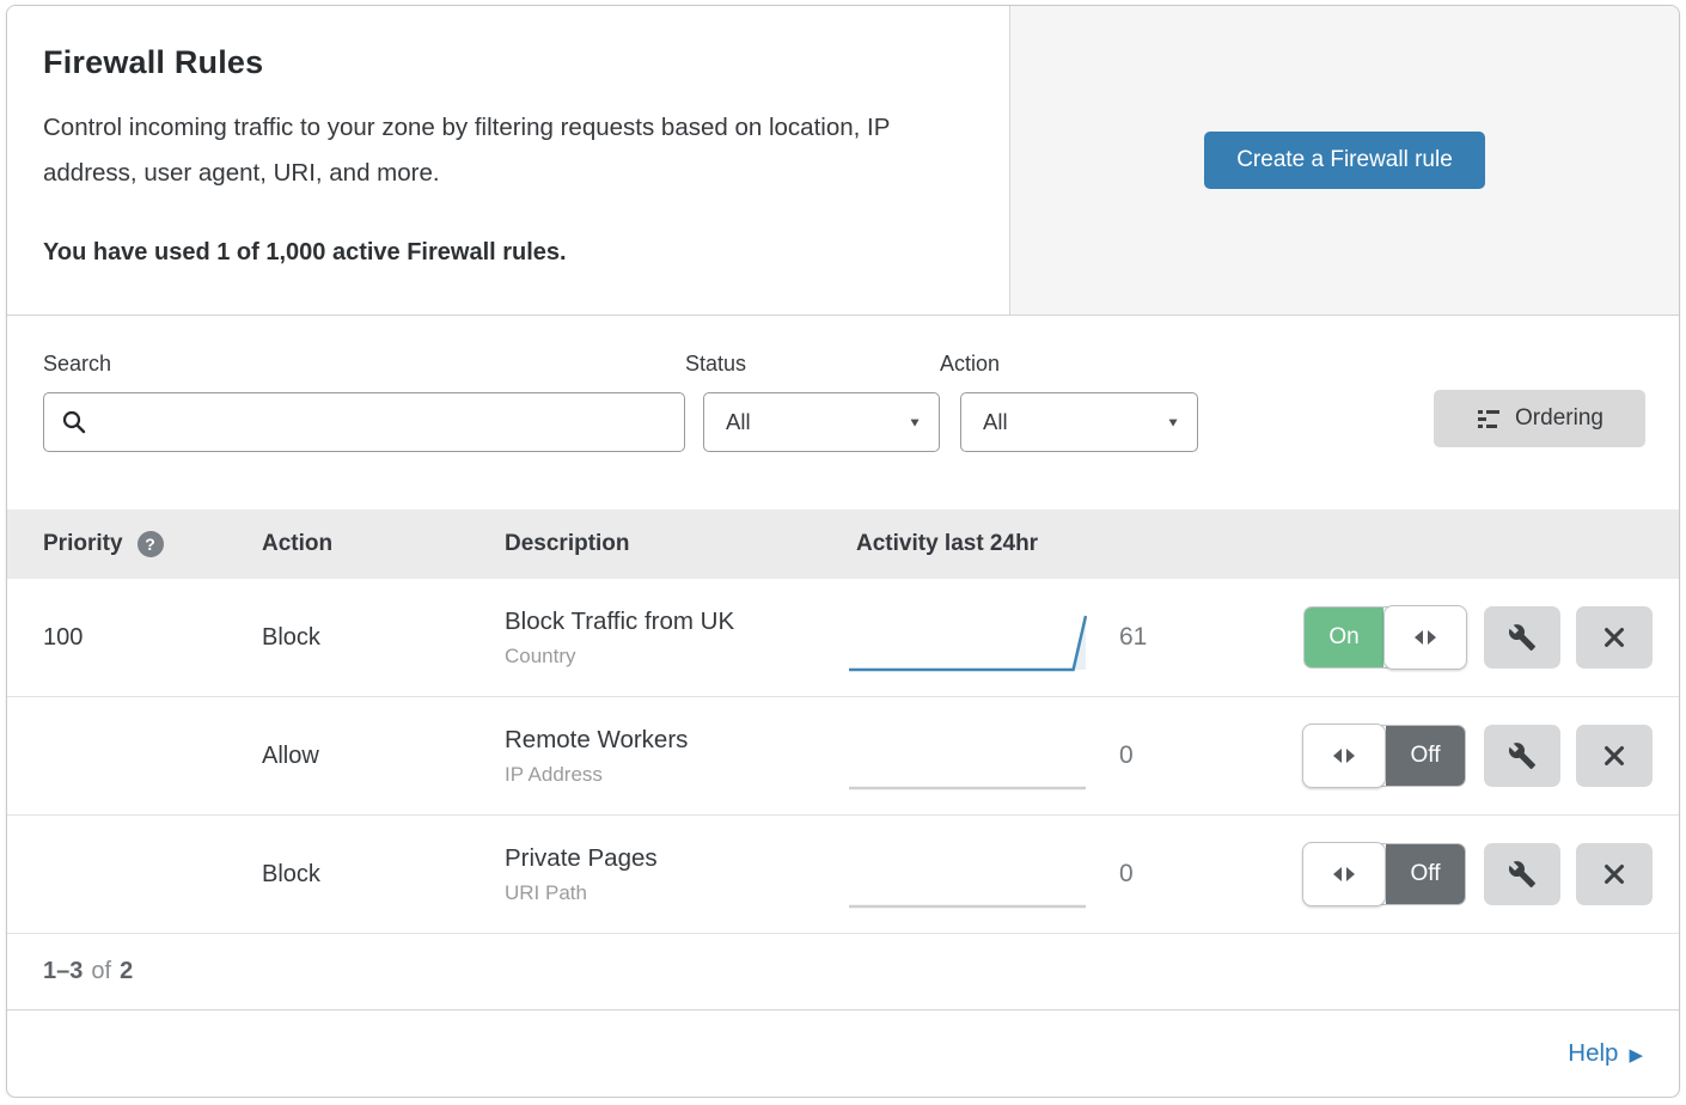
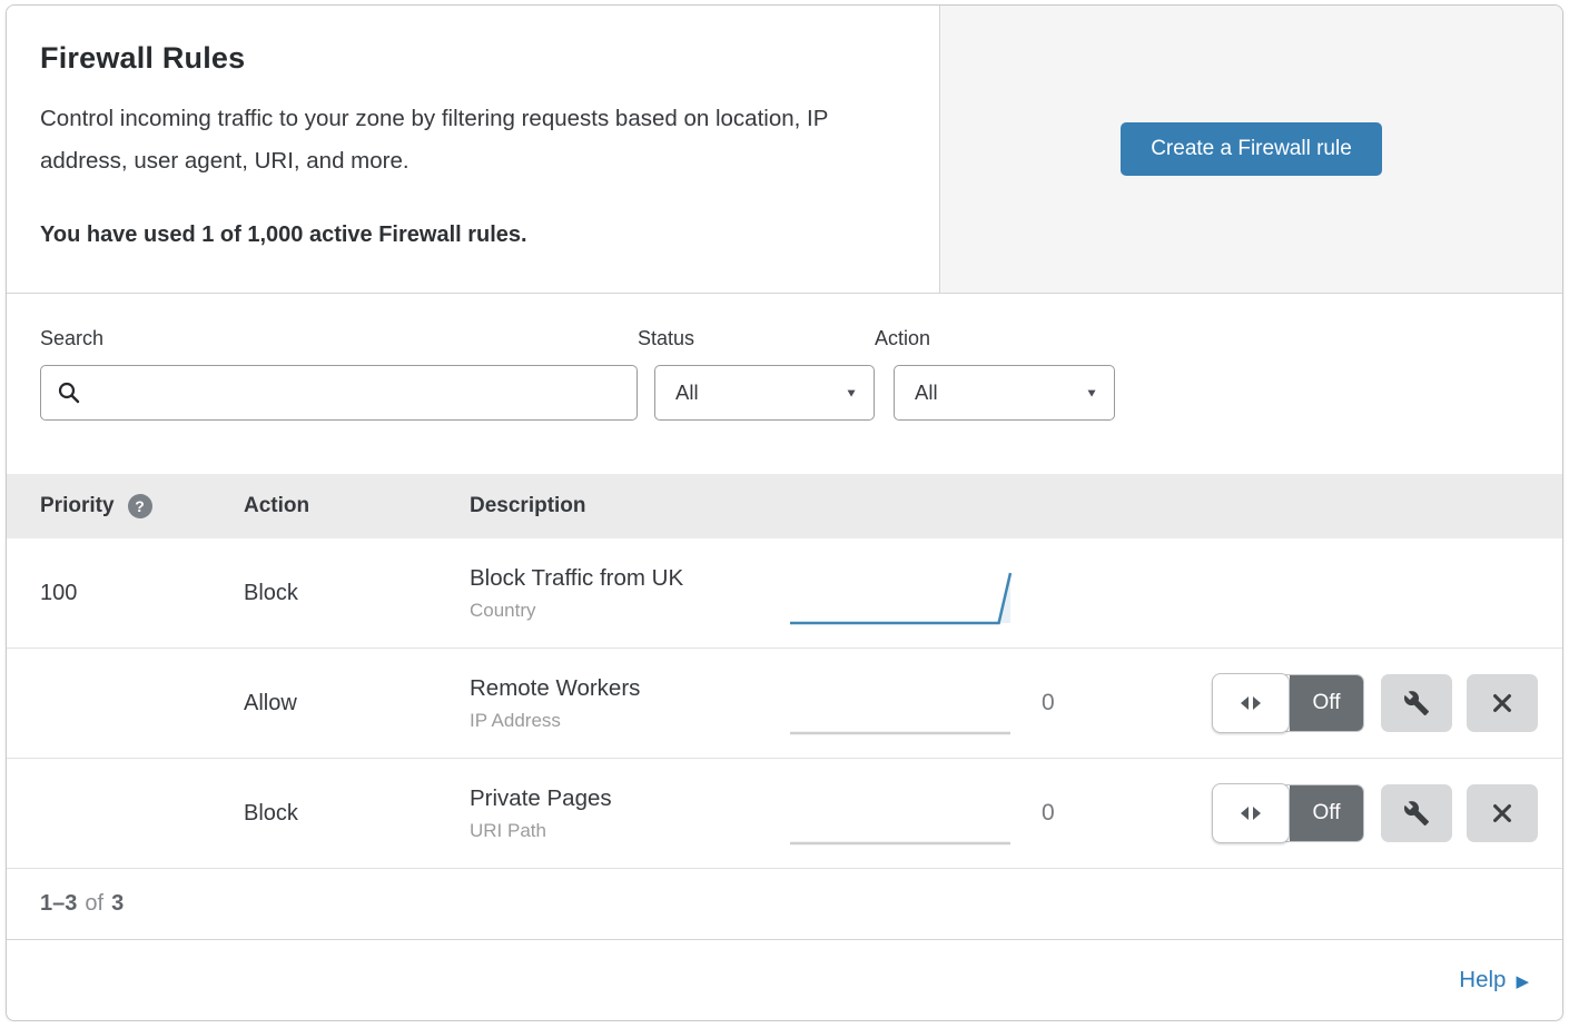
  Firewall Rules
  Control incoming traffic to your zone by filtering requests based on location, IP address, user agent, URI, and more.
  You have used 1 of 1,000 active Firewall rules.
  Create a Firewall rule
  Search
  Status
  All
  ▼
  Action
  All
  ▼
- Ordering
  Priority
  ?
  Action
  Description
- Activity last 24hr
  100
  Block
  Block Traffic from UK
  Country
- 61
- On
  Allow
  Remote Workers
  IP Address
  0
  Off
  Block
  Private Pages
  URI Path
  0
  Off
  1–3
  of
- 2
+ 3
  Help
  ▶
